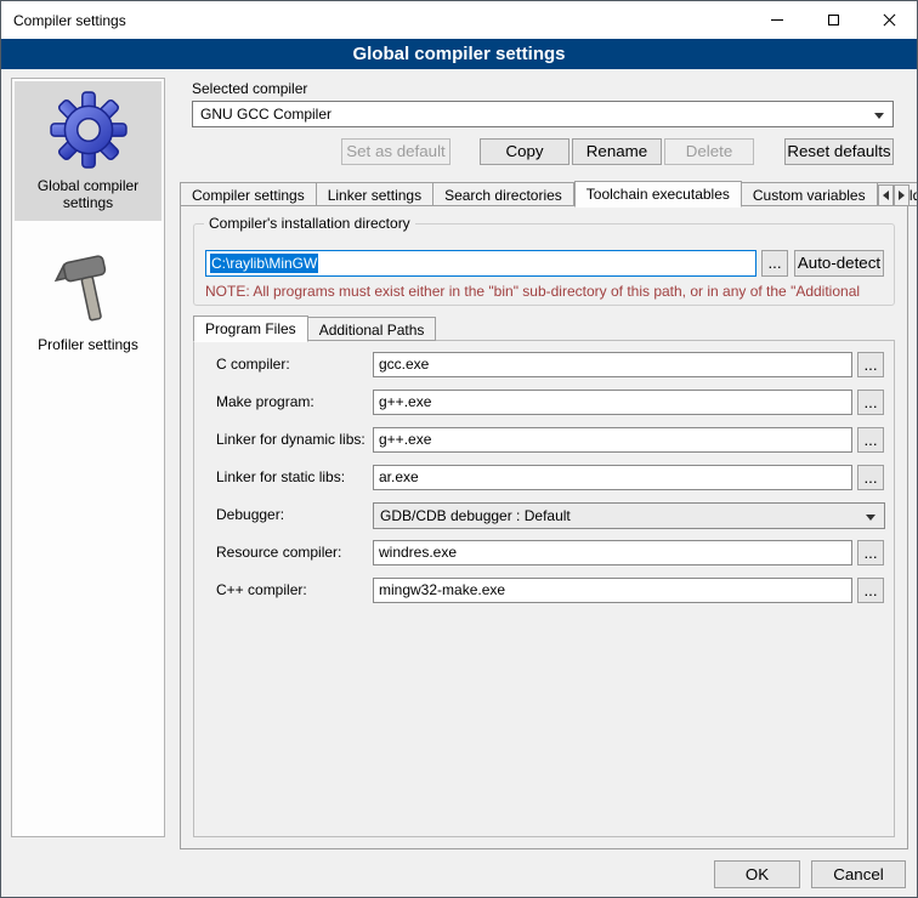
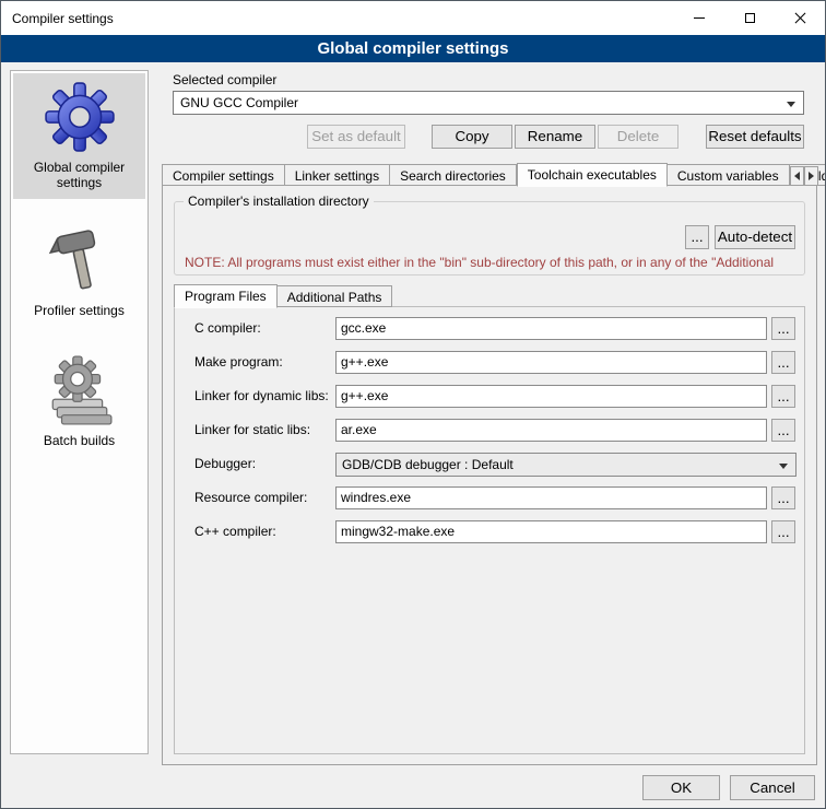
  Compiler settings
  Global compiler settings
  Global compiler settings
  Profiler settings
+ Batch builds
  Selected compiler
  GNU GCC Compiler
  Set as default
  Copy
  Rename
  Delete
  Reset defaults
  Compiler settings
  Linker settings
  Search directories
  Toolchain executables
  Custom variables
  Compiler's installation directory
- C:\raylib\MinGW
  ...
  Auto-detect
  NOTE: All programs must exist either in the "bin" sub-directory of this path, or in any of the "Additional
  Program Files
  Additional Paths
  C compiler:
  gcc.exe
  ...
  Make program:
  g++.exe
  ...
  Linker for dynamic libs:
  g++.exe
  ...
  Linker for static libs:
  ar.exe
  ...
  Debugger:
  GDB/CDB debugger : Default
  Resource compiler:
  windres.exe
  ...
  C++ compiler:
  mingw32-make.exe
  ...
  OK
  Cancel
